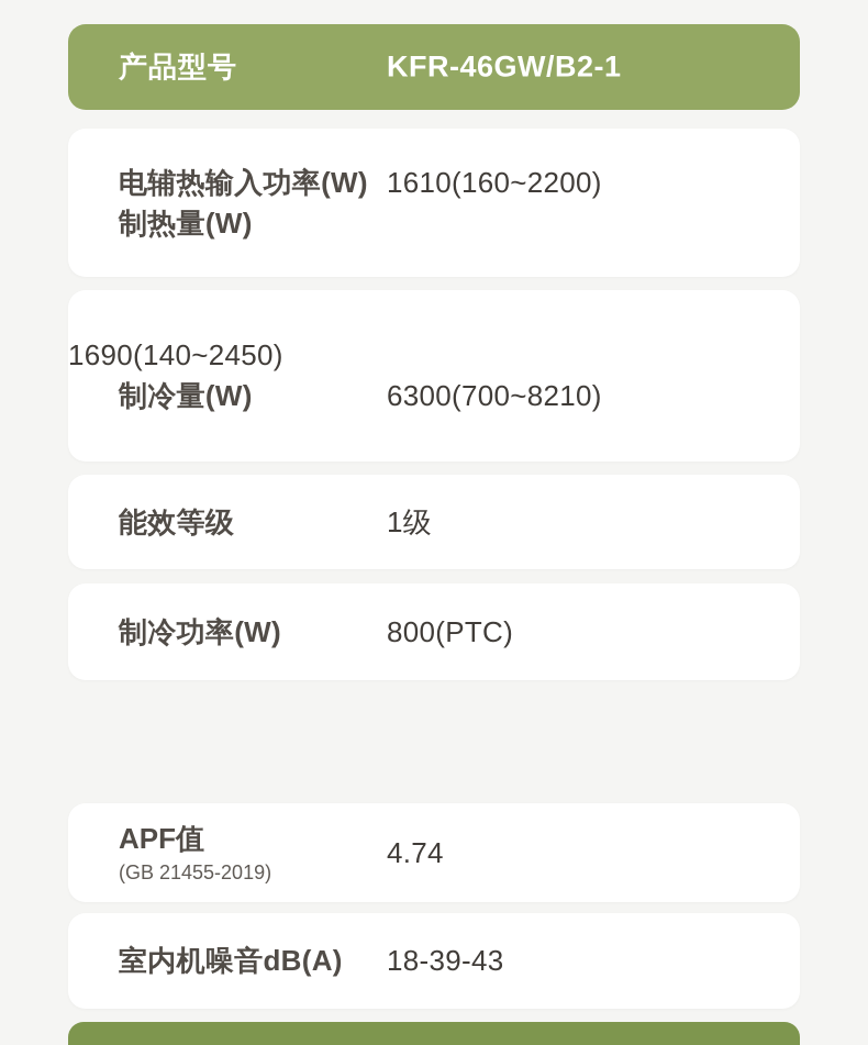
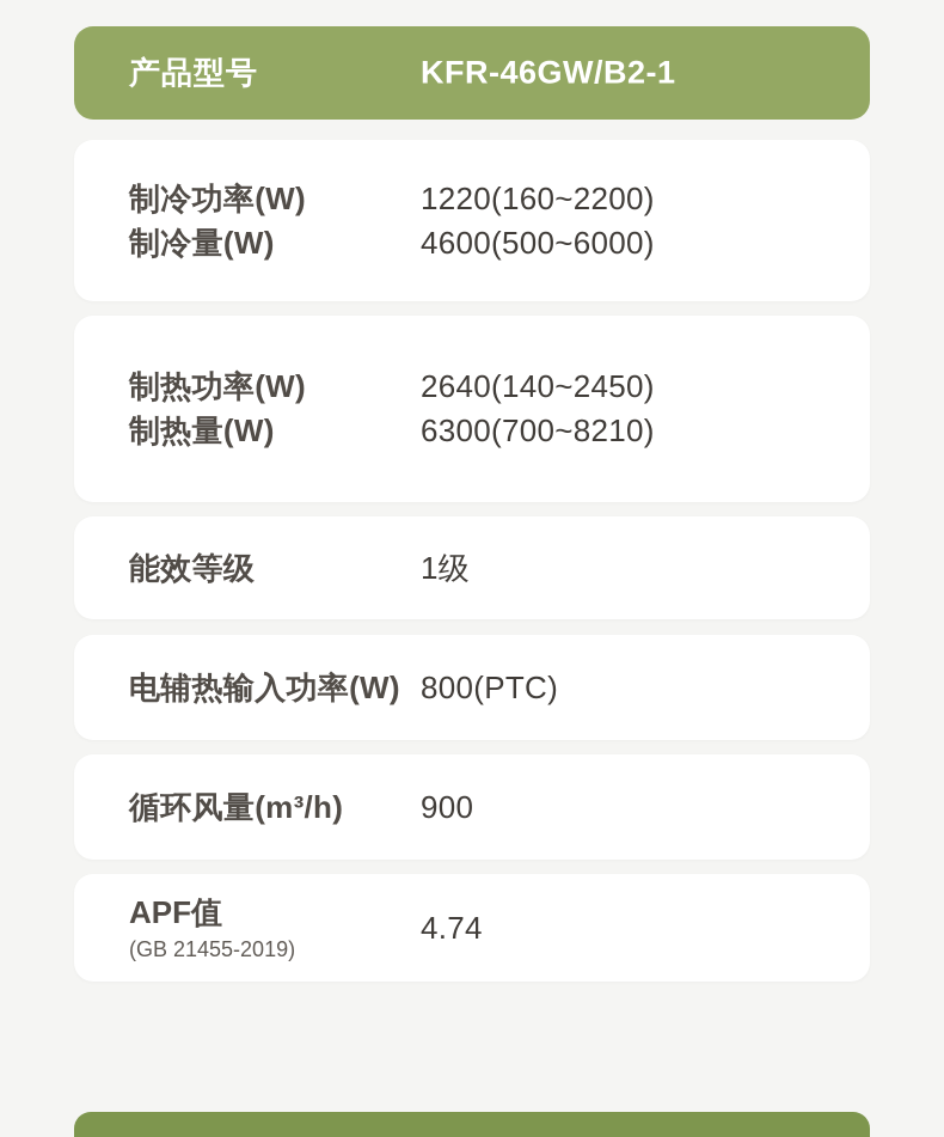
  产品型号
  KFR-46GW/B2-1
- 电辅热输入功率(W)
+ 制冷功率(W)
- 1610(160~2200)
+ 1220(160~2200)
- 制热量(W)
+ 制冷量(W)
+ 4600(500~6000)
+ 制热功率(W)
- 1690(140~2450)
+ 2640(140~2450)
- 制冷量(W)
+ 制热量(W)
  6300(700~8210)
  能效等级
  1级
- 制冷功率(W)
+ 电辅热输入功率(W)
  800(PTC)
+ 循环风量(m³/h)
+ 900
  APF值
  (GB 21455-2019)
  4.74
- 室内机噪音dB(A)
- 18-39-43
